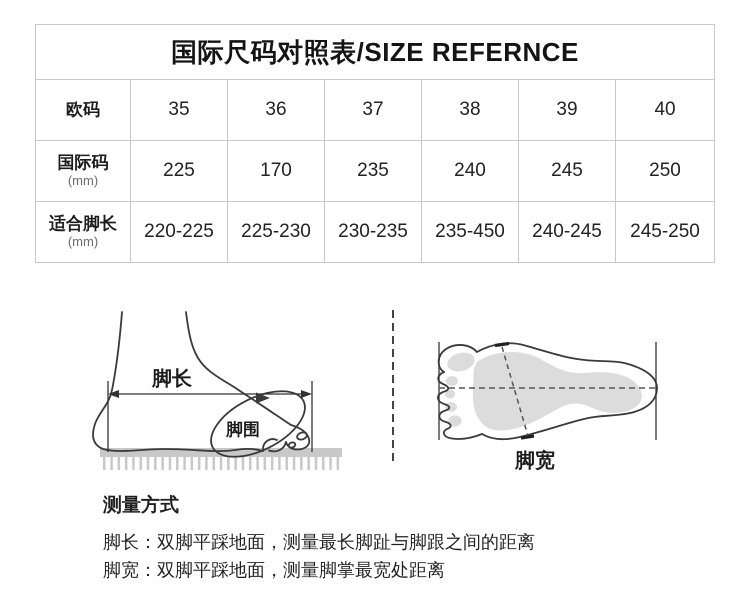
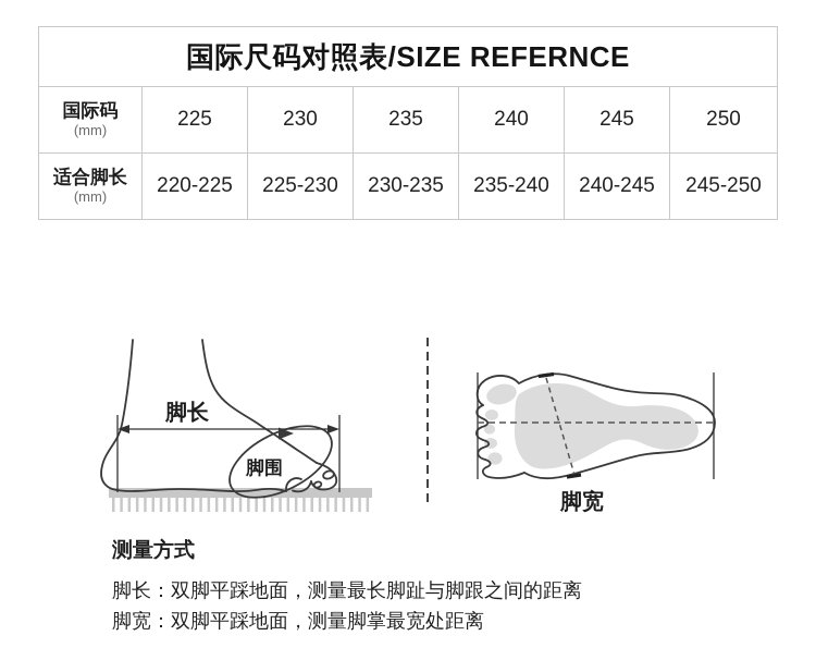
  国际尺码对照表/SIZE REFERNCE
- 欧码	35	36	37	38	39	40
- 国际码 (mm)	225	170	235	240	245	250
+ 国际码 (mm)	225	230	235	240	245	250
- 适合脚长 (mm)	220-225	225-230	230-235	235-450	240-245	245-250
+ 适合脚长 (mm)	220-225	225-230	230-235	235-240	240-245	245-250
  脚长
  脚围
  脚宽
  测量方式
  脚长：双脚平踩地面，测量最长脚趾与脚跟之间的距离
  脚宽：双脚平踩地面，测量脚掌最宽处距离
